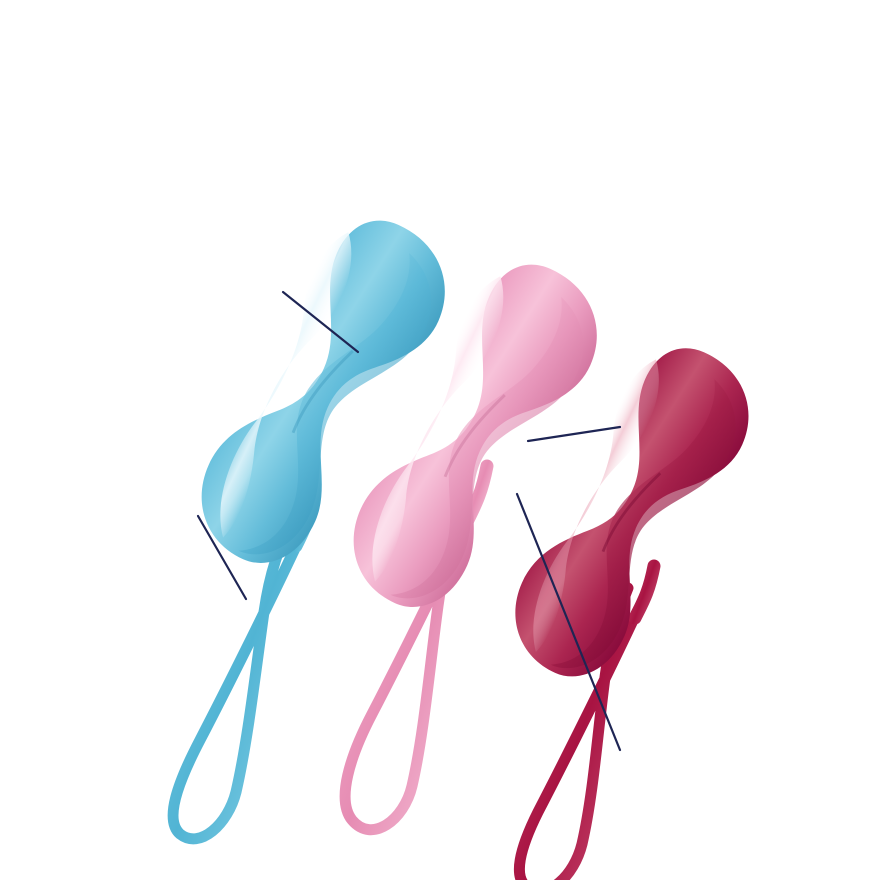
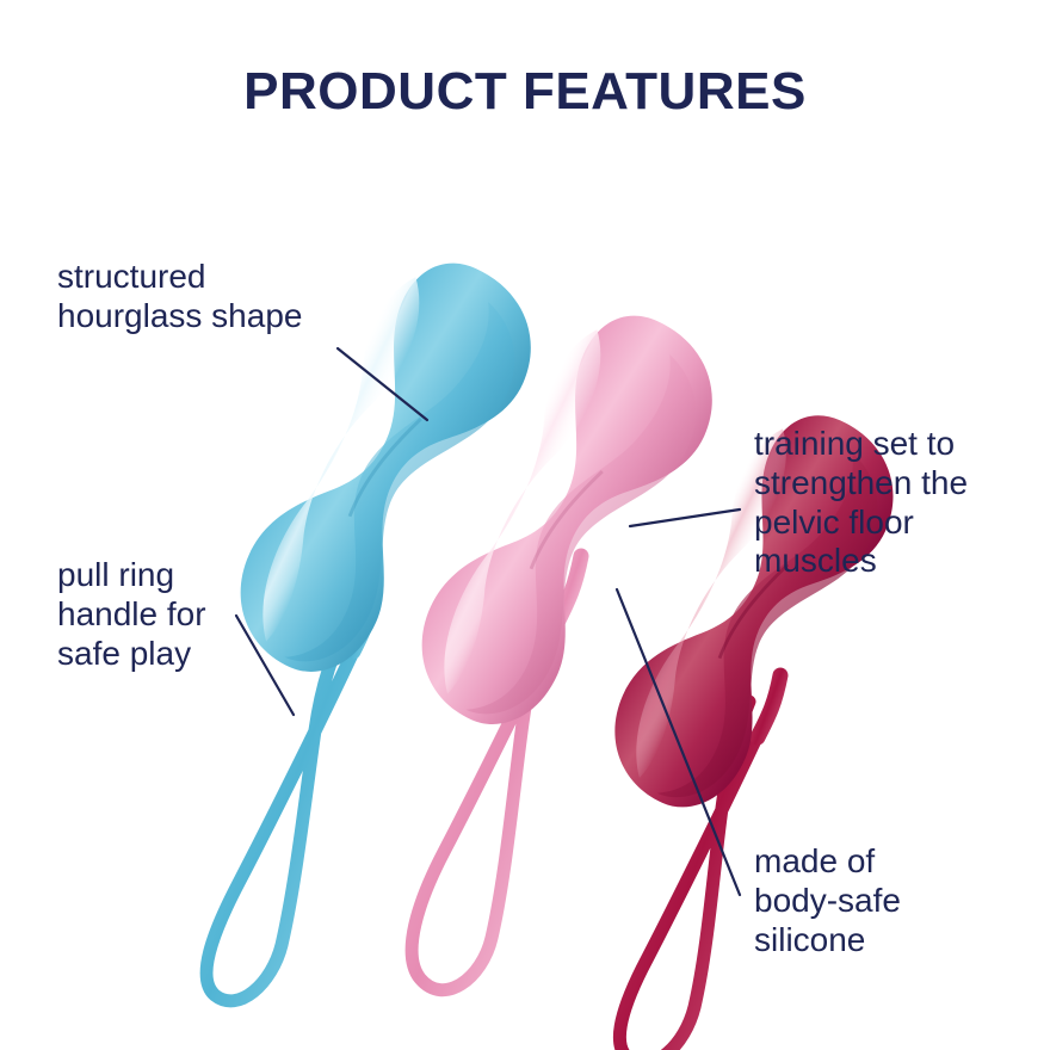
+ PRODUCT FEATURES
+ structured
+ hourglass shape
+ pull ring
+ handle for
+ safe play
+ training set to
+ strengthen the
+ pelvic floor
+ muscles
+ made of
+ body-safe
+ silicone
